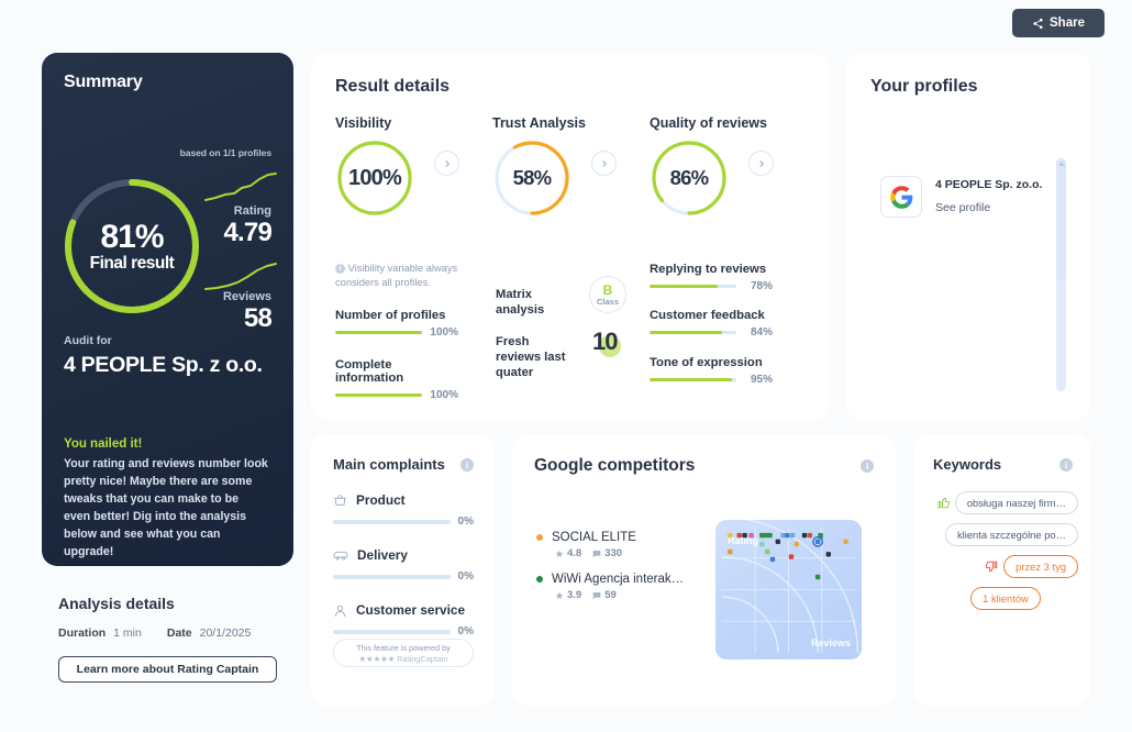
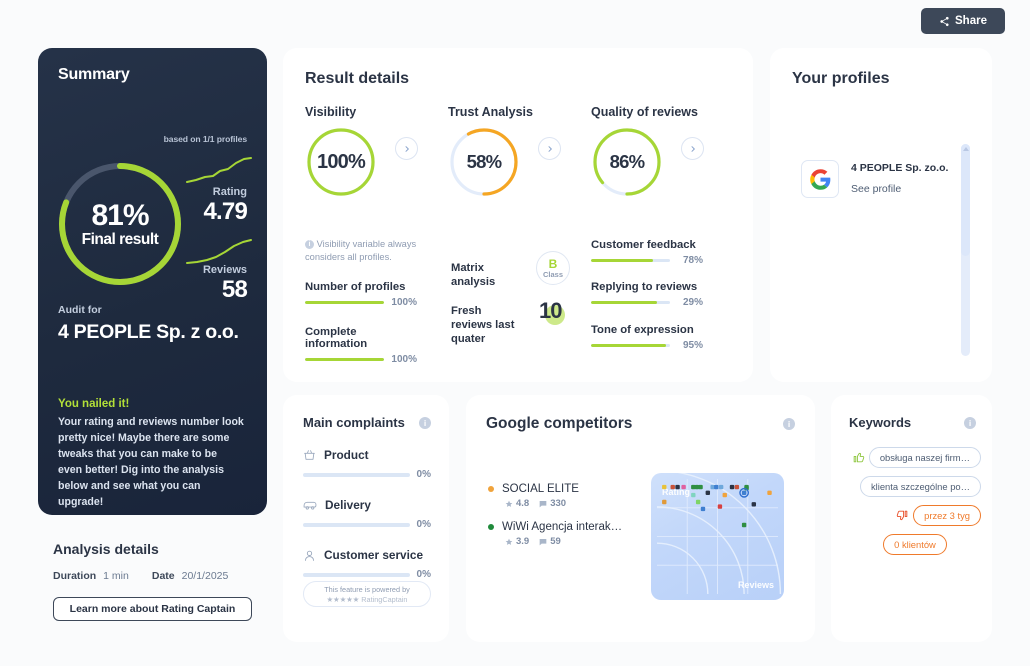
  Share
  Summary
  based on 1/1 profiles
  81%
  Final result
  Rating
  4.79
  Reviews
  58
  Audit for
  4 PEOPLE Sp. z o.o.
  You nailed it!
  Your rating and reviews number look pretty nice! Maybe there are some tweaks that you can make to be even better! Dig into the analysis below and see what you can upgrade!
  Analysis details
  Duration
  1 min
  Date
  20/1/2025
  Learn more about Rating Captain
  Result details
  Visibility
  100%
  Trust Analysis
  58%
  Quality of reviews
  86%
  Visibility variable always considers all profiles.
  Number of profiles
  100%
  Complete information
  100%
  Matrix analysis
  B
  Class
  Fresh reviews last quater
  10
- Replying to reviews
+ Customer feedback
  78%
- Customer feedback
+ Replying to reviews
- 84%
+ 29%
  Tone of expression
  95%
  Your profiles
  4 PEOPLE Sp. zo.o.
  See profile
  Main complaints
  i
  Product
  0%
  Delivery
  0%
  Customer service
  0%
  This feature is powered by
  ★★★★★ RatingCaptain
  Google competitors
  i
  SOCIAL ELITE
  4.8
  330
  WiWi Agencja interak…
  3.9
  59
  Rating
  Reviews
  Keywords
  i
  obsługa naszej firm…
  klienta szczególne po…
  przez 3 tyg
- 1 klientów
+ 0 klientów
